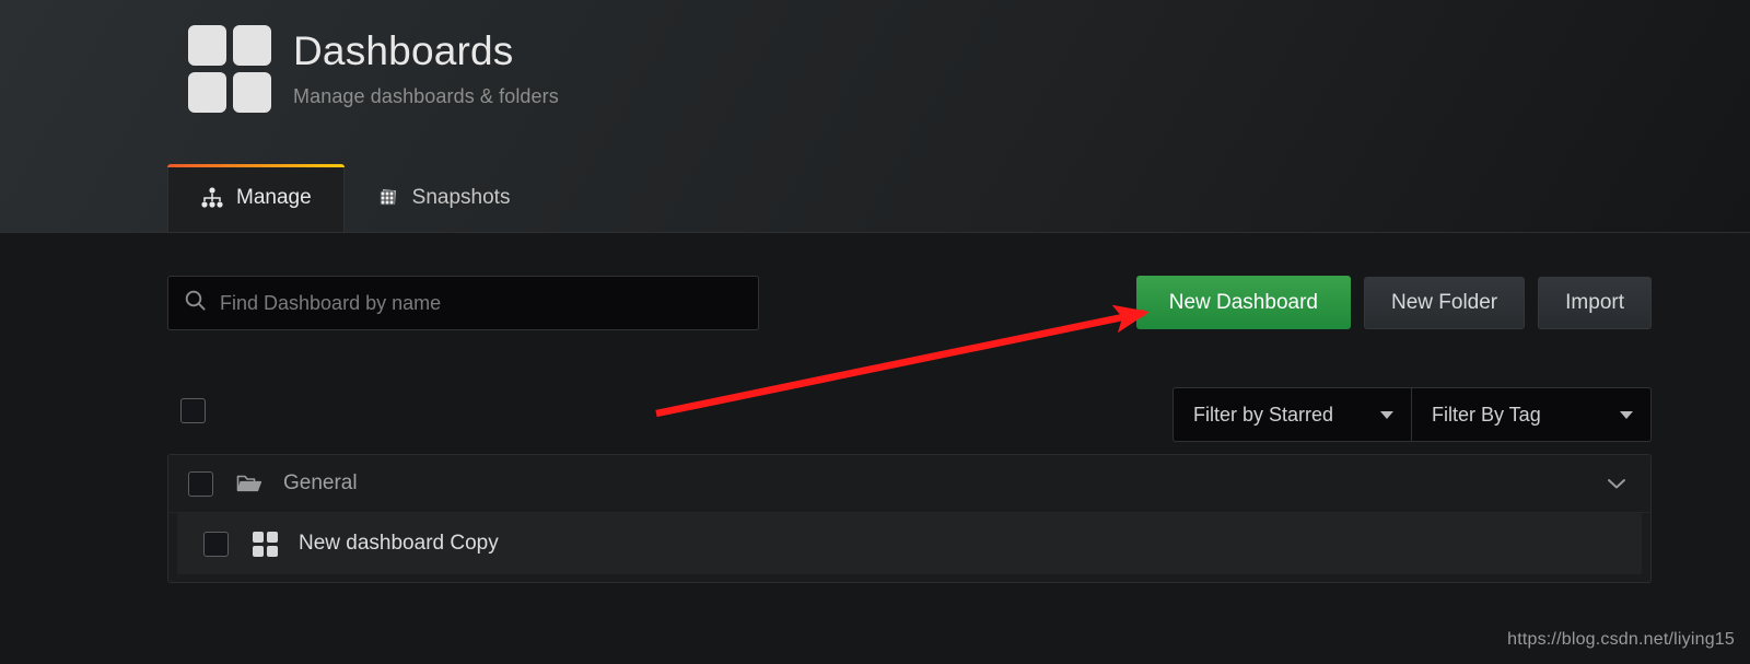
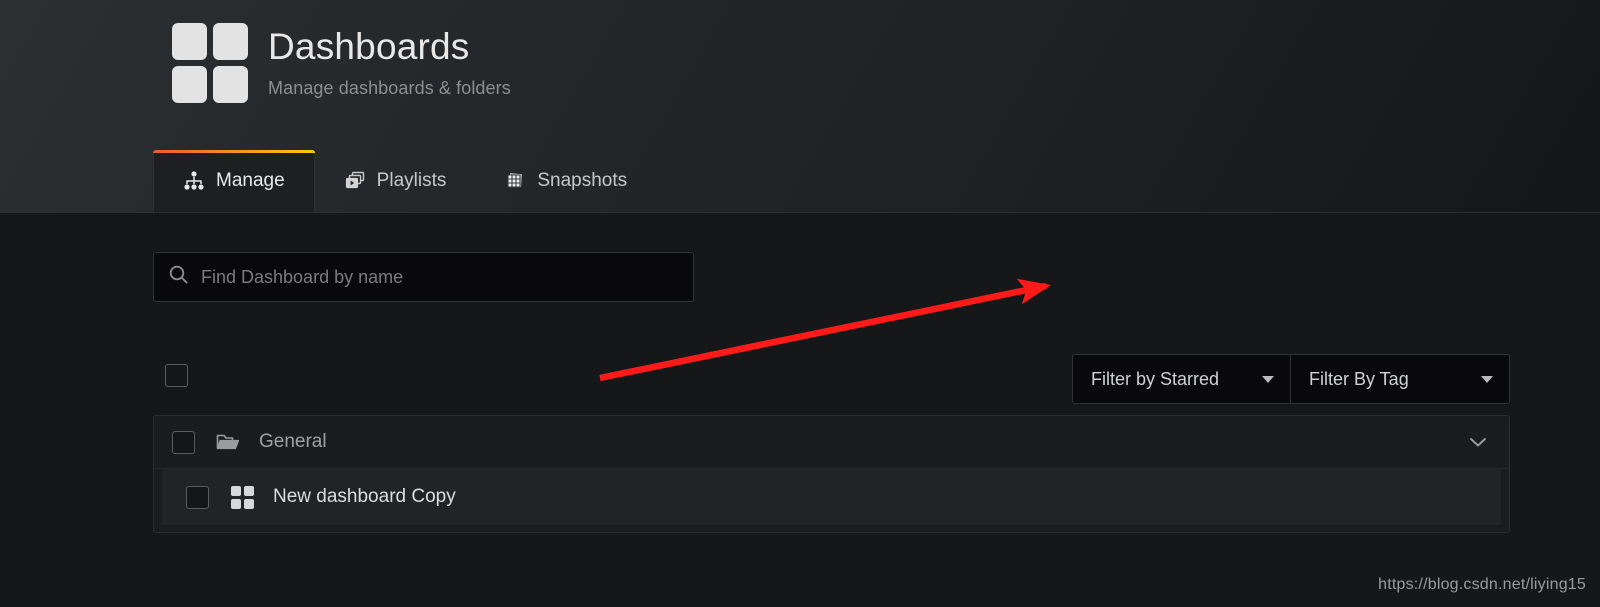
  Dashboards
  Manage dashboards & folders
  Manage
+ Playlists
  Snapshots
  Find Dashboard by name
- New Dashboard
- New Folder
- Import
  Filter by Starred
  Filter By Tag
  General
  New dashboard Copy
  https://blog.csdn.net/liying15
